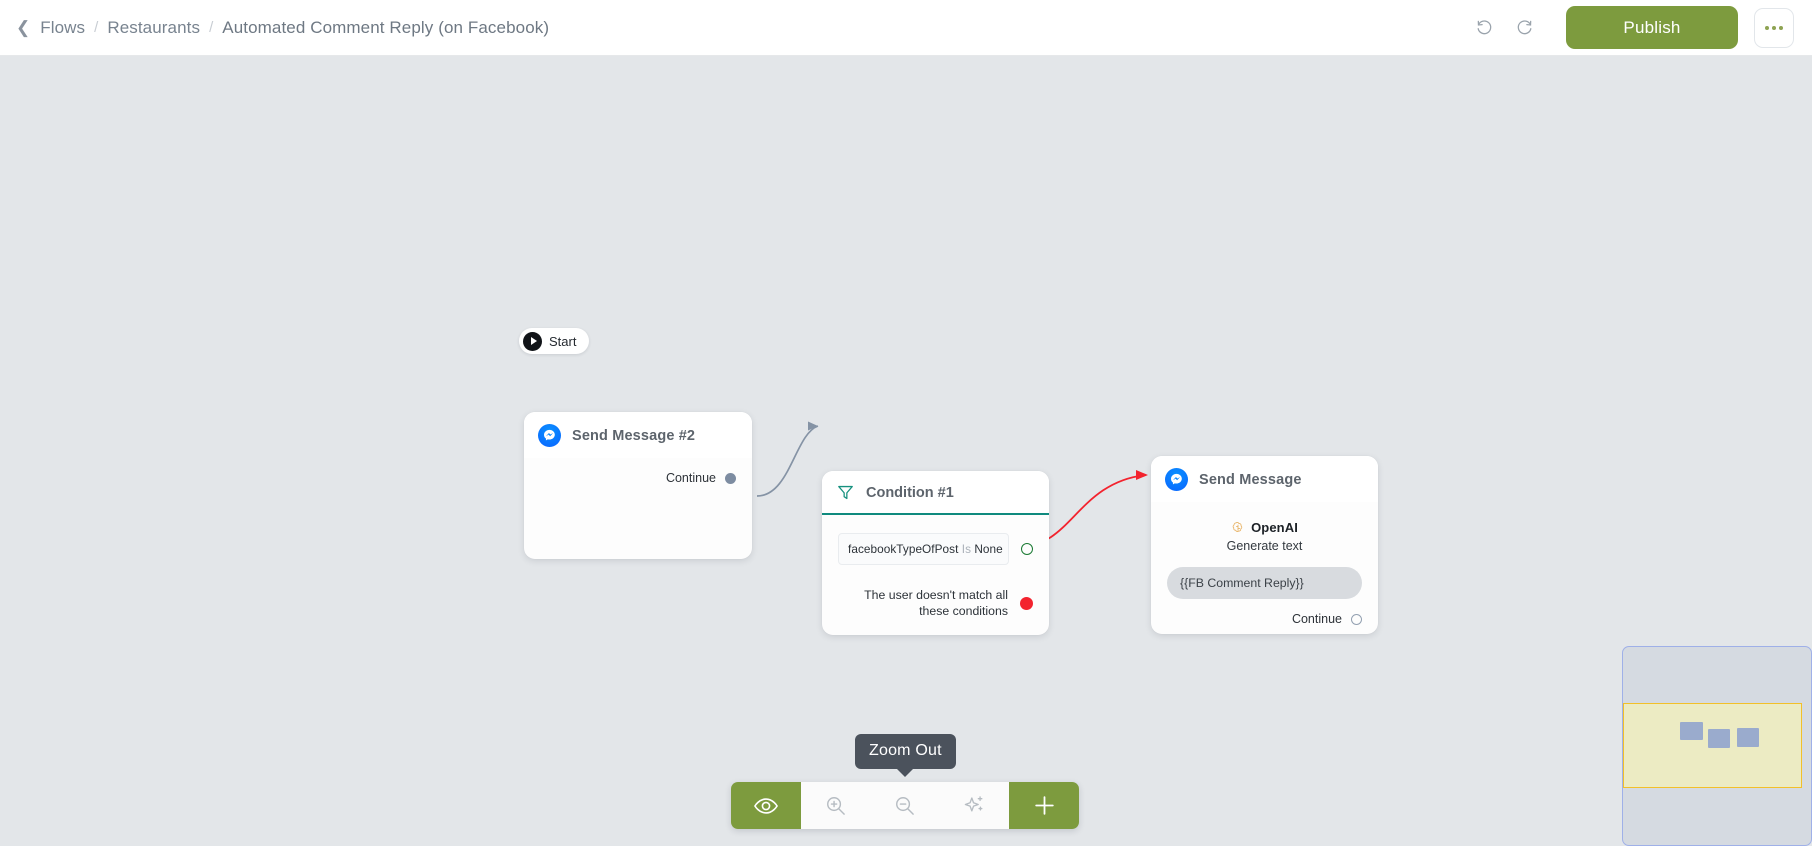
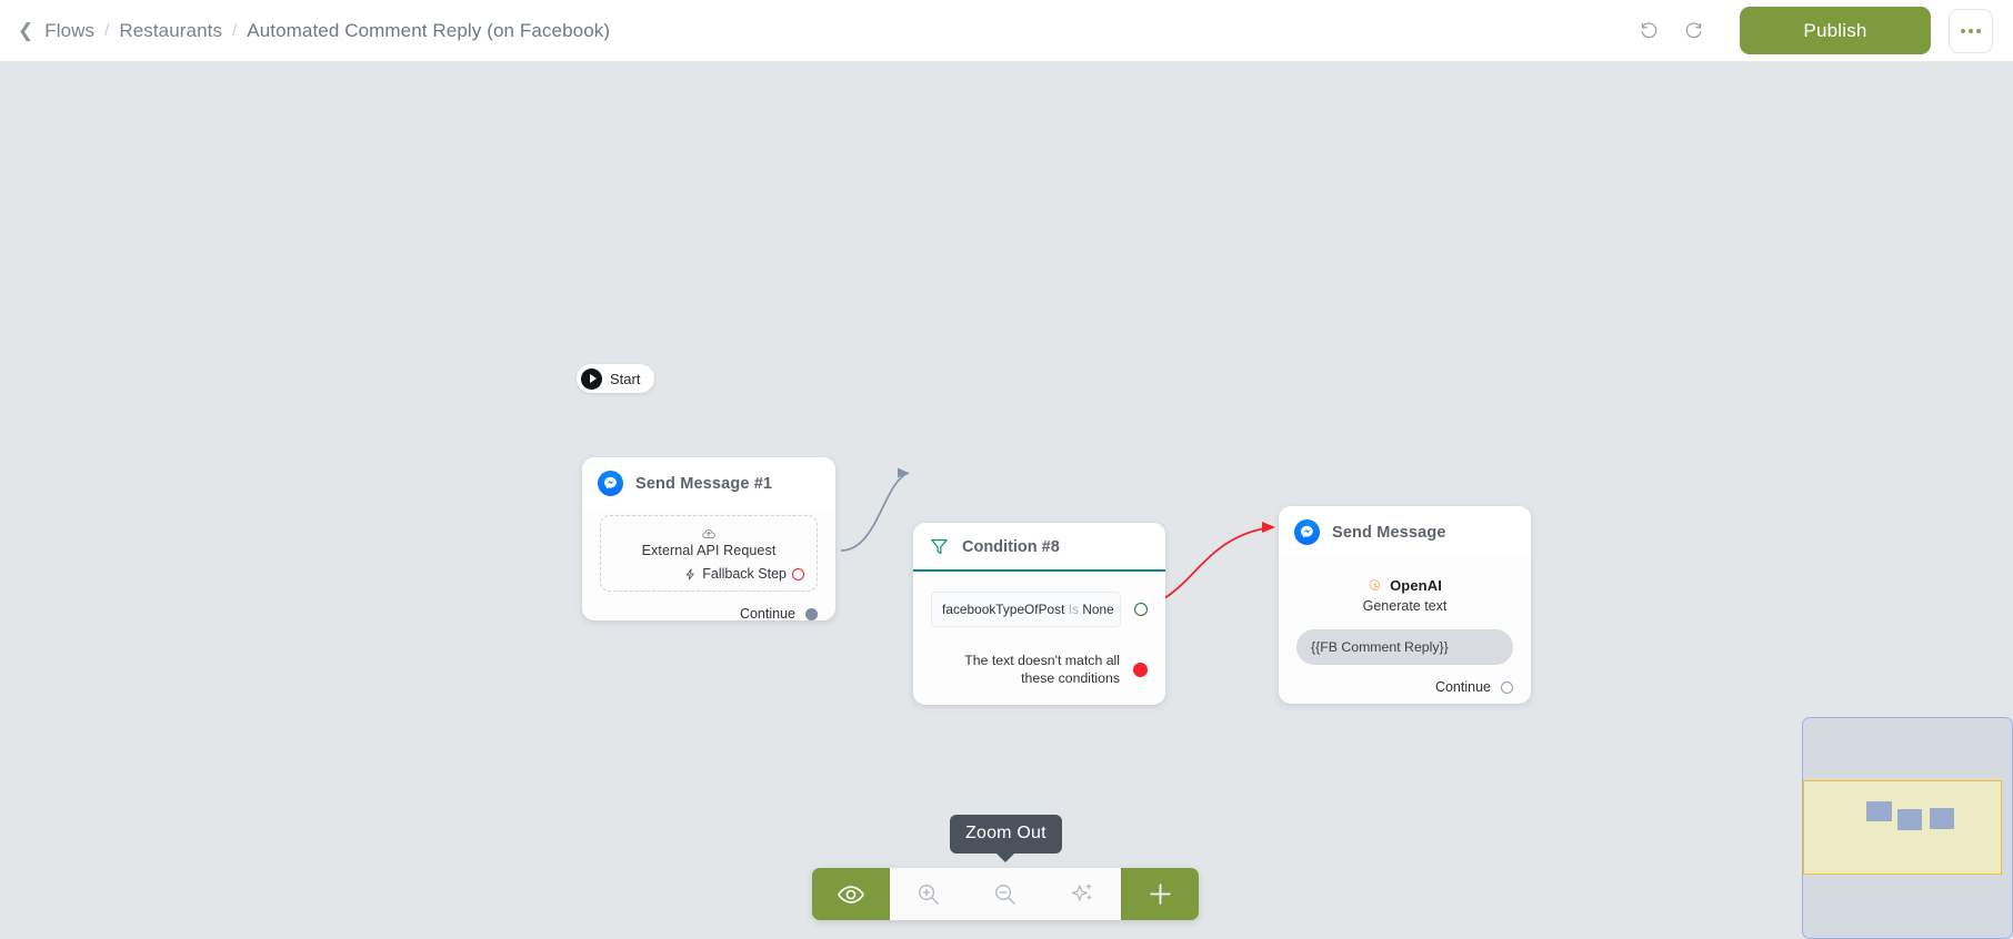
  ❮
  Flows
  /
  Restaurants
  /
  Automated Comment Reply (on Facebook)
  Publish
  Start
- Send Message #2
+ Send Message #1
+ External API Request
+ Fallback Step
  Continue
- Condition #1
+ Condition #8
  facebookTypeOfPost Is None
- The user doesn't match all these conditions
+ The text doesn't match all these conditions
  Send Message
  OpenAI
  Generate text
  {{FB Comment Reply}}
  Continue
  Zoom Out
